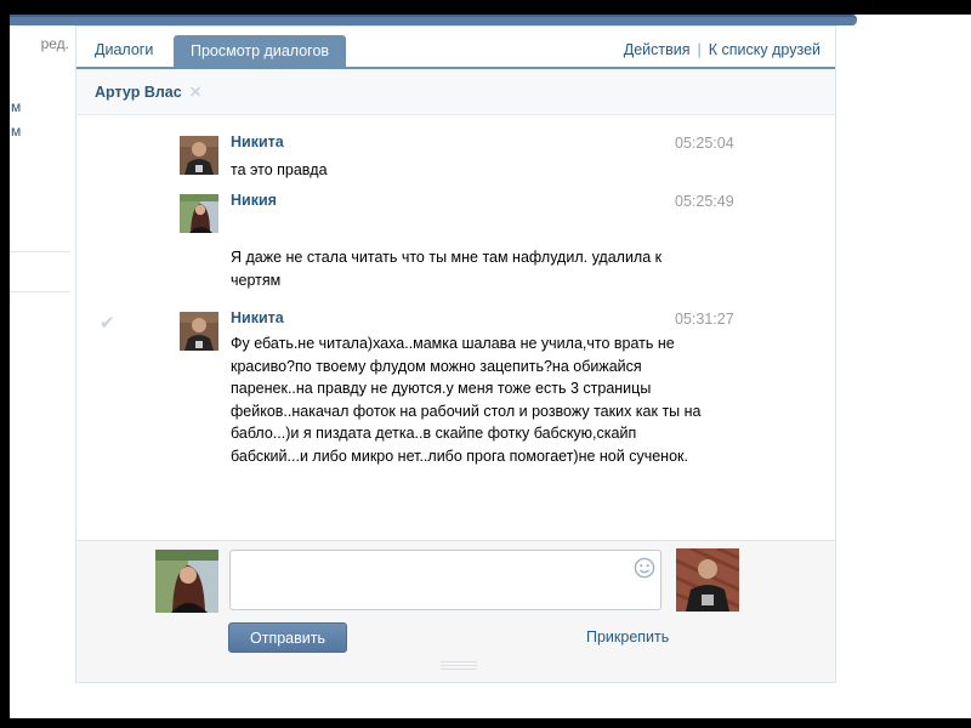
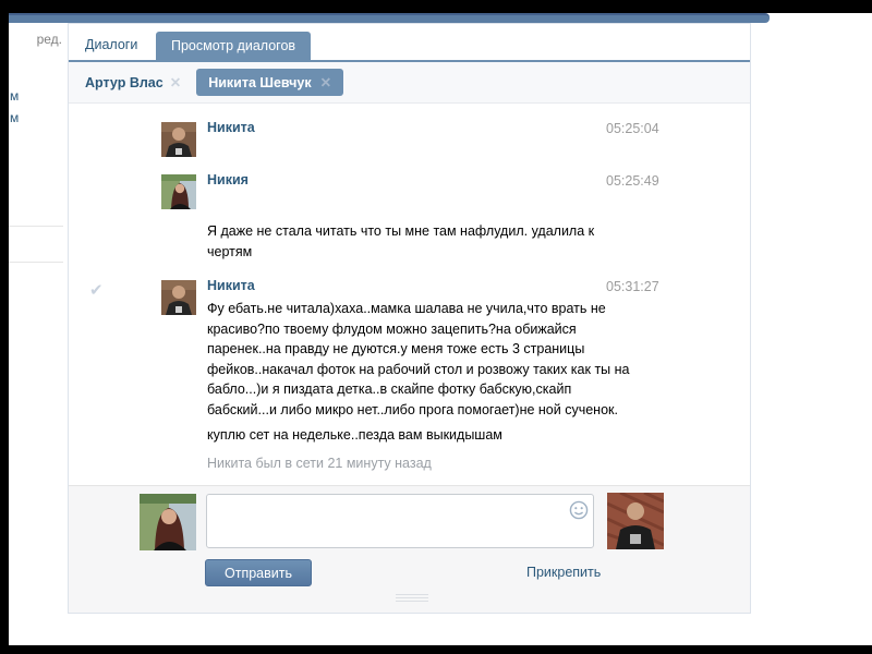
  ред.
  м
  м
  Диалоги
  Просмотр диалогов
- Действия | К списку друзей
  Артур Влас ✕
+ Никита Шевчук ✕
  Никита
  05:25:04
- та это правда
  Никия
  05:25:49
  Я даже не стала читать что ты мне там нафлудил. удалила к
  чертям
  ✔
  Никита
  05:31:27
  Фу ебать.не читала)хаха..мамка шалава не учила,что врать не
  красиво?по твоему флудом можно зацепить?на обижайся
  паренек..на правду не дуются.у меня тоже есть 3 страницы
  фейков..накачал фоток на рабочий стол и розвожу таких как ты на
  бабло...)и я пиздата детка..в скайпе фотку бабскую,скайп
  бабский...и либо микро нет..либо прога помогает)не ной сученок.
+ куплю сет на недельке..пезда вам выкидышам
+ Никита был в сети 21 минуту назад
  Отправить
  Прикрепить
